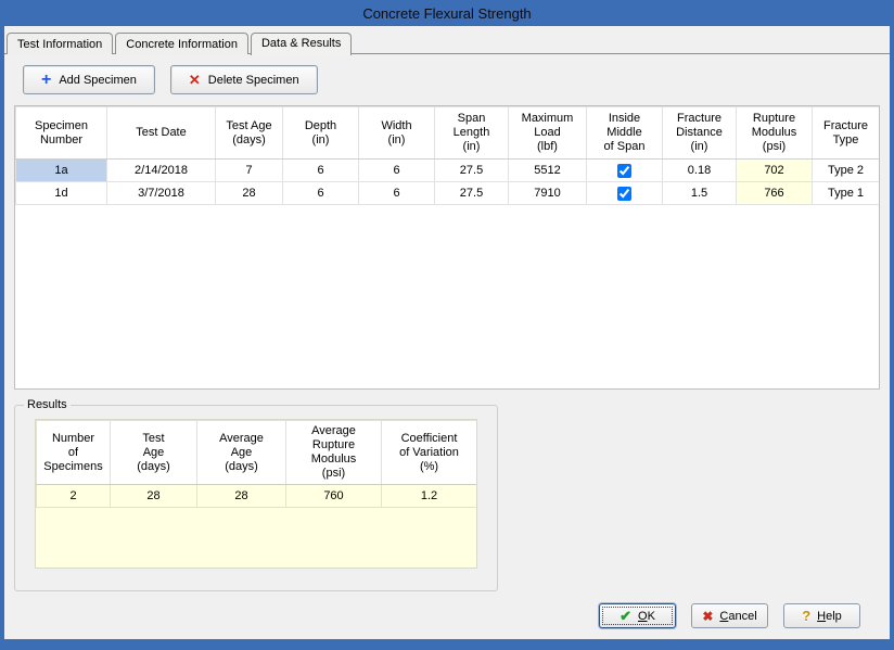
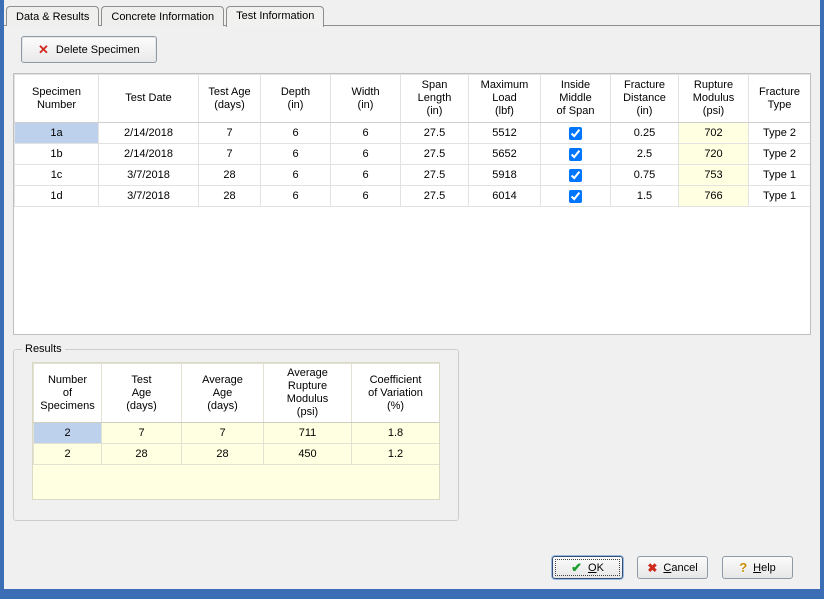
- Concrete Flexural Strength
- Test Information
+ Data & Results
  Concrete Information
- Data & Results
+ Test Information
- +
- Add Specimen
  ✕
  Delete Specimen
  Specimen Number	Test Date	Test Age (days)	Depth (in)	Width (in)	Span Length (in)	Maximum Load (lbf)	Inside Middle of Span	Fracture Distance (in)	Rupture Modulus (psi)	Fracture Type
- 1a	2/14/2018	7	6	6	27.5	5512		0.18	702	Type 2
+ 1a	2/14/2018	7	6	6	27.5	5512		0.25	702	Type 2
+ 1b	2/14/2018	7	6	6	27.5	5652		2.5	720	Type 2
+ 1c	3/7/2018	28	6	6	27.5	5918		0.75	753	Type 1
- 1d	3/7/2018	28	6	6	27.5	7910		1.5	766	Type 1
+ 1d	3/7/2018	28	6	6	27.5	6014		1.5	766	Type 1
  Results
  Number of Specimens	Test Age (days)	Average Age (days)	Average Rupture Modulus (psi)	Coefficient of Variation (%)
+ 2	7	7	711	1.8
- 2	28	28	760	1.2
+ 2	28	28	450	1.2
  ✔
  OK
  ✖
  Cancel
  ?
  Help
